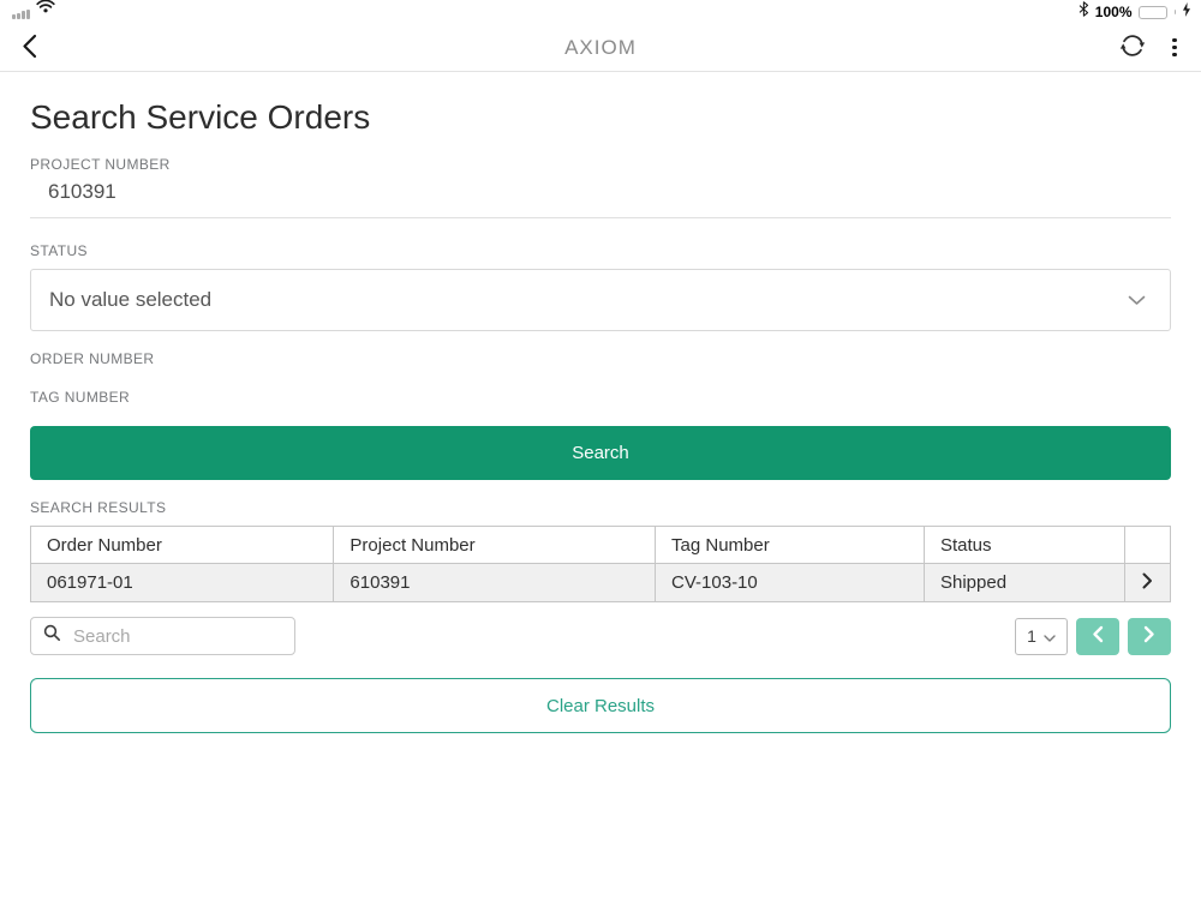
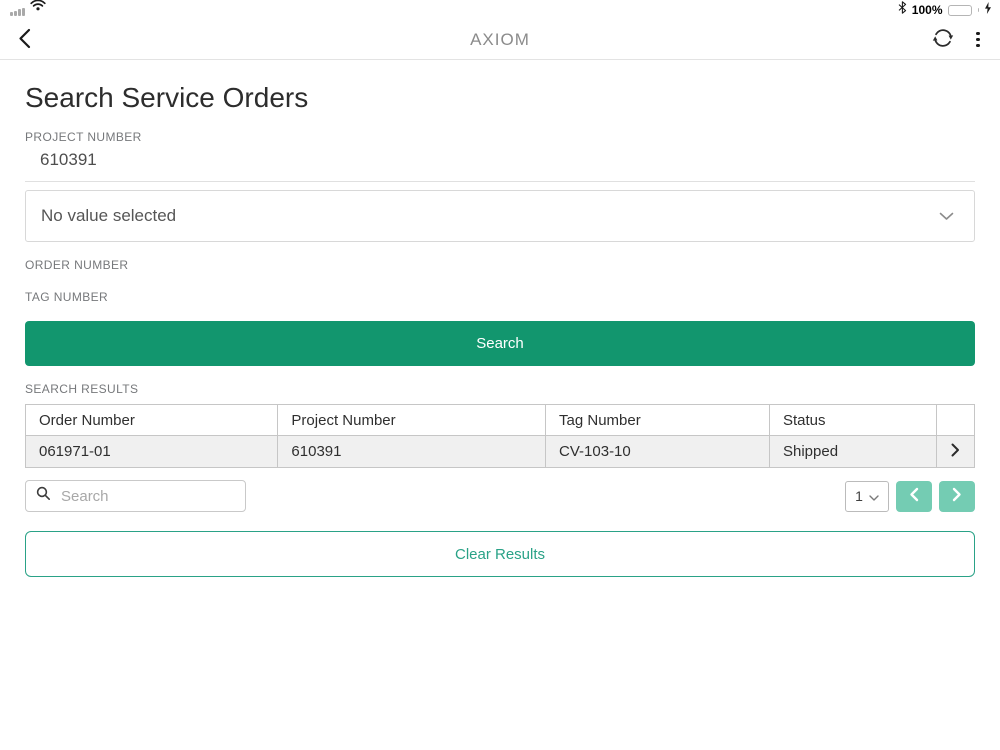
  100%
  AXIOM
  Search Service Orders
  PROJECT NUMBER
  610391
- STATUS
  No value selected
  ORDER NUMBER
  TAG NUMBER
  Search
  SEARCH RESULTS
  Order Number	Project Number	Tag Number	Status
  061971-01	610391	CV-103-10	Shipped
  Search
  1
  Clear Results
